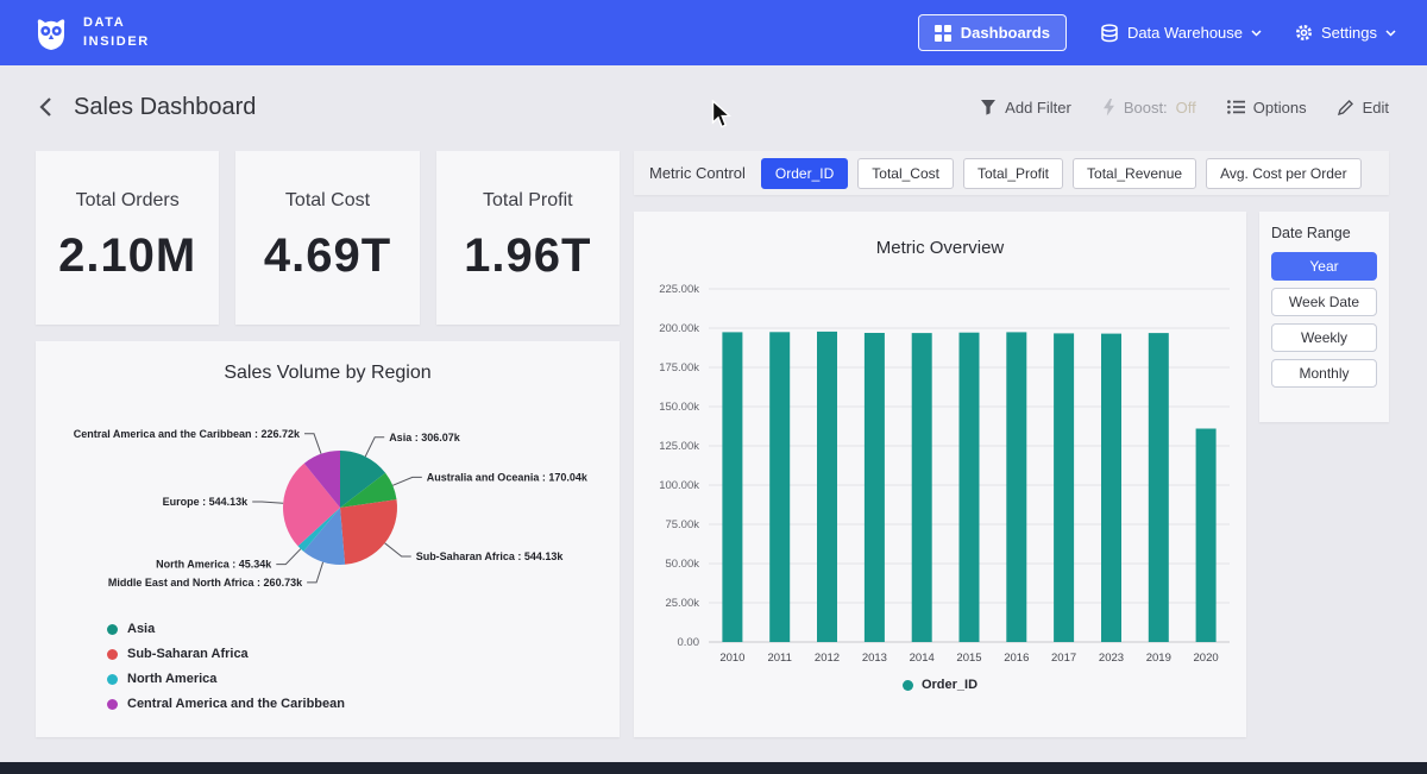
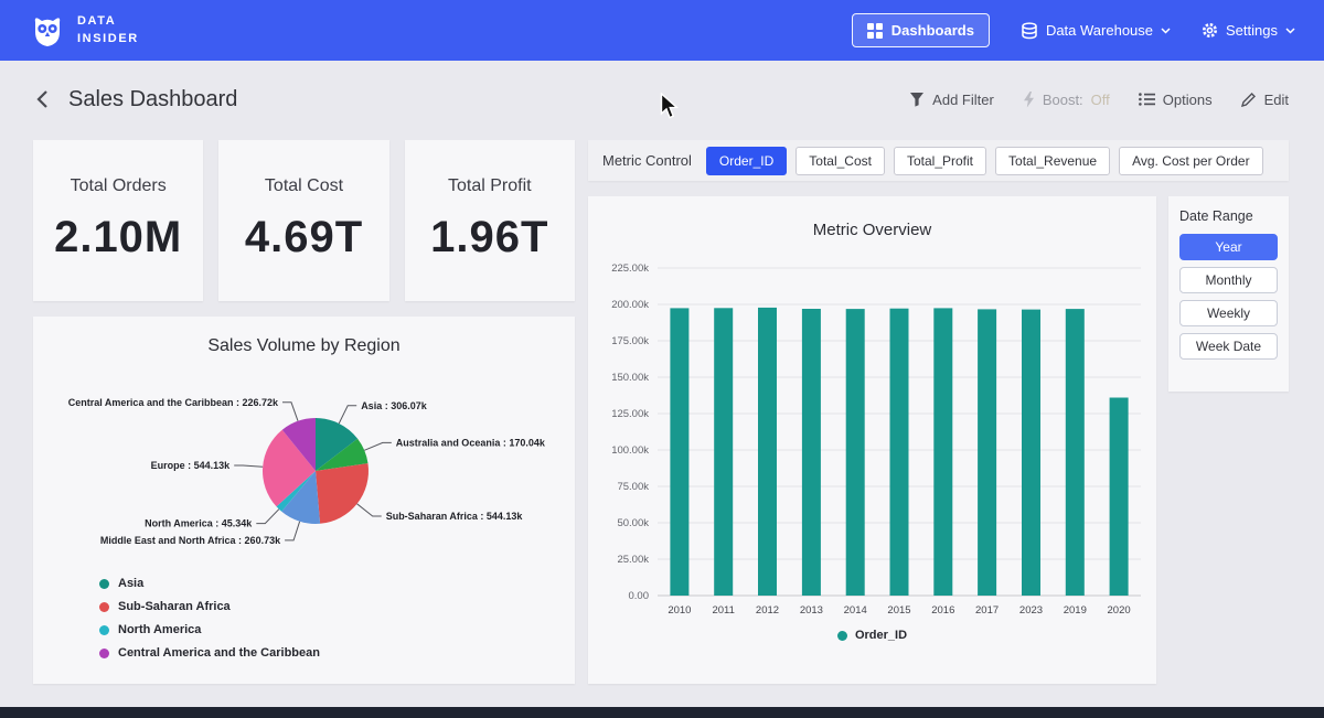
  DATA
  INSIDER
  Dashboards
  Data Warehouse
  Settings
  Sales Dashboard
  Add Filter
  Boost:
  Off
  Options
  Edit
  Total Orders
  2.10M
  Total Cost
  4.69T
  Total Profit
  1.96T
  Sales Volume by Region
  Asia : 306.07k
  Australia and Oceania : 170.04k
  Sub-Saharan Africa : 544.13k
  Middle East and North Africa : 260.73k
  North America : 45.34k
  Europe : 544.13k
  Central America and the Caribbean : 226.72k
  Asia
  Sub-Saharan Africa
  North America
  Central America and the Caribbean
  Metric Control
  Order_ID
  Total_Cost
  Total_Profit
  Total_Revenue
  Avg. Cost per Order
  Metric Overview
  225.00k
  200.00k
  175.00k
  150.00k
  125.00k
  100.00k
  75.00k
  50.00k
  25.00k
  0.00
  2010
  2011
  2012
  2013
  2014
  2015
  2016
  2017
  2023
  2019
  2020
  Order_ID
  Date Range
  Year
- Week Date
+ Monthly
  Weekly
- Monthly
+ Week Date
